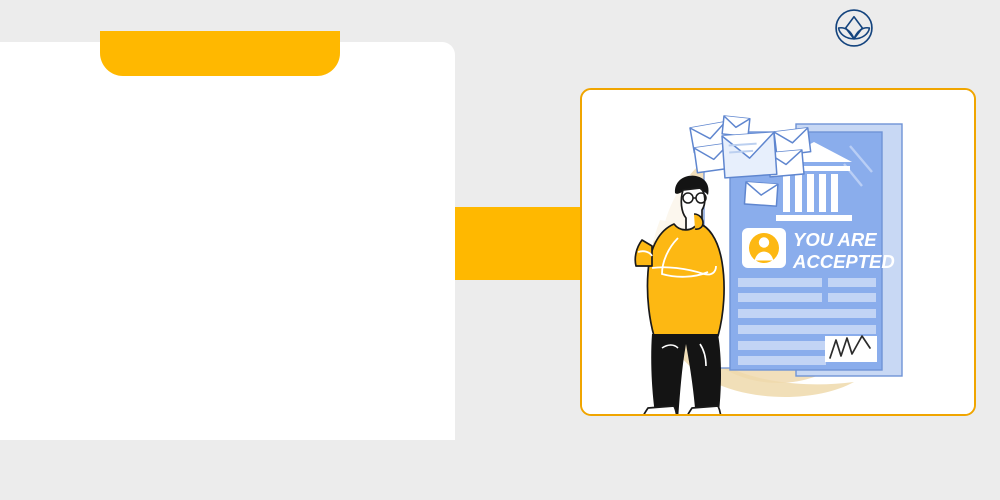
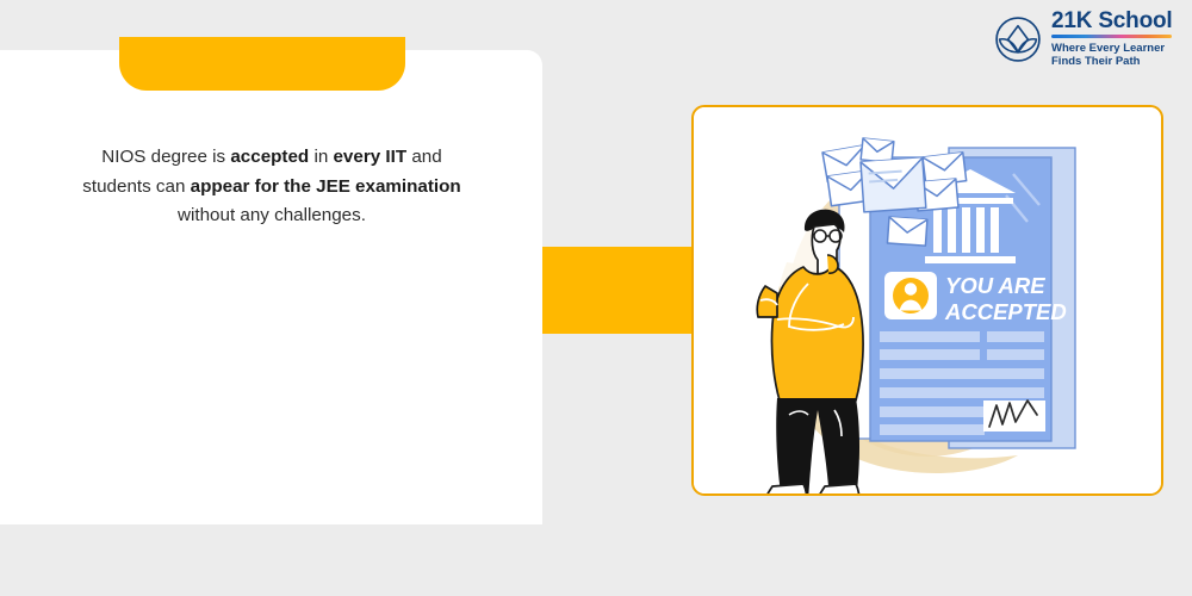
+ NIOS degree is accepted in every IIT and students can appear for the JEE examination without any challenges.
+ 21K School
+ Where Every Learner
+ Finds Their Path
  YOU ARE
  ACCEPTED
